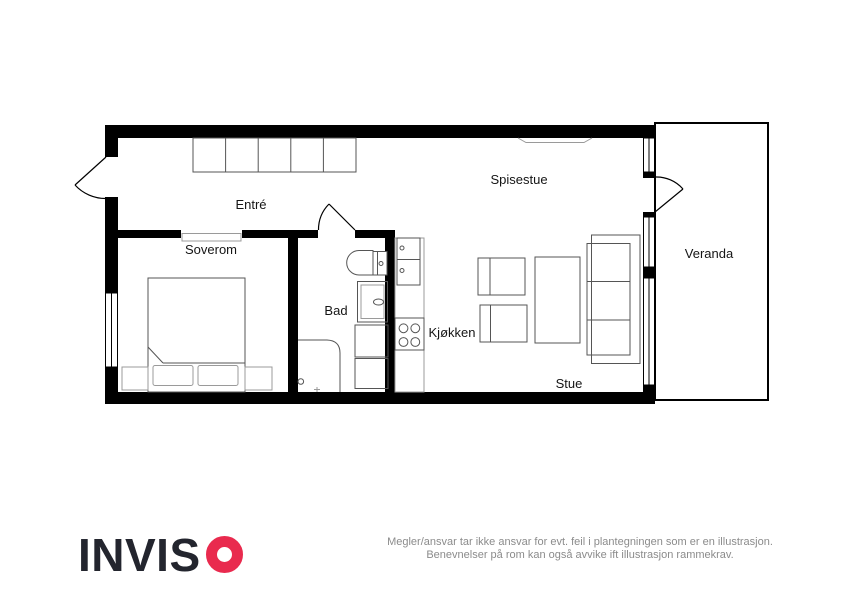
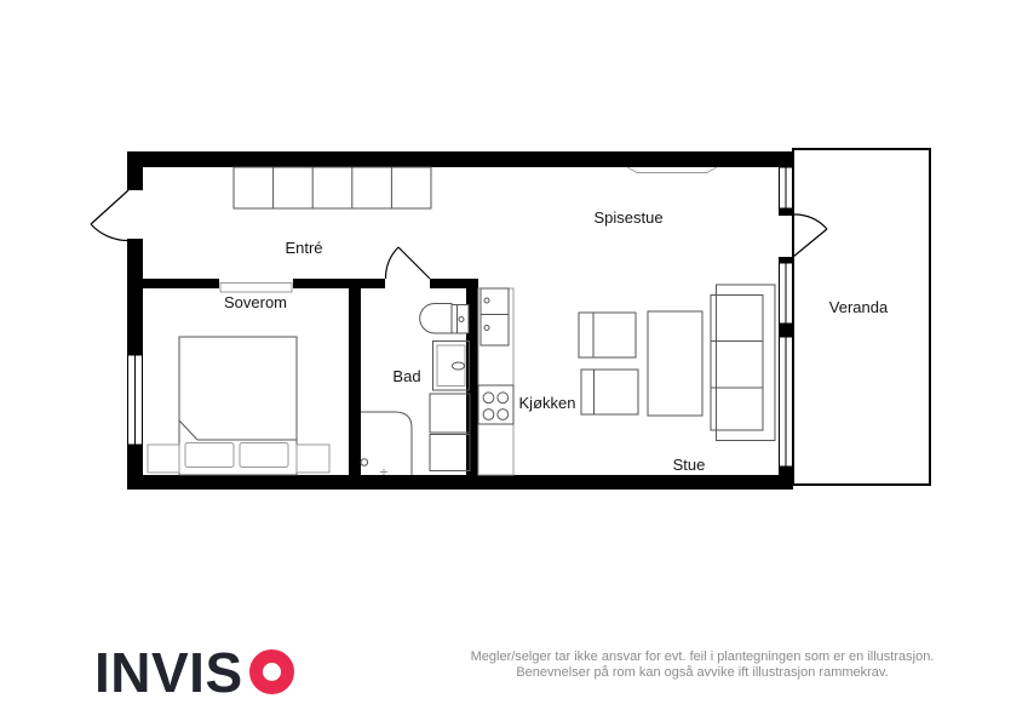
  Entré
  Spisestue
  Soverom
  Bad
  Kjøkken
  Stue
  Veranda
  INVIS
- Megler/ansvar tar ikke ansvar for evt. feil i plantegningen som er en illustrasjon.
+ Megler/selger tar ikke ansvar for evt. feil i plantegningen som er en illustrasjon.
  Benevnelser på rom kan også avvike ift illustrasjon rammekrav.
